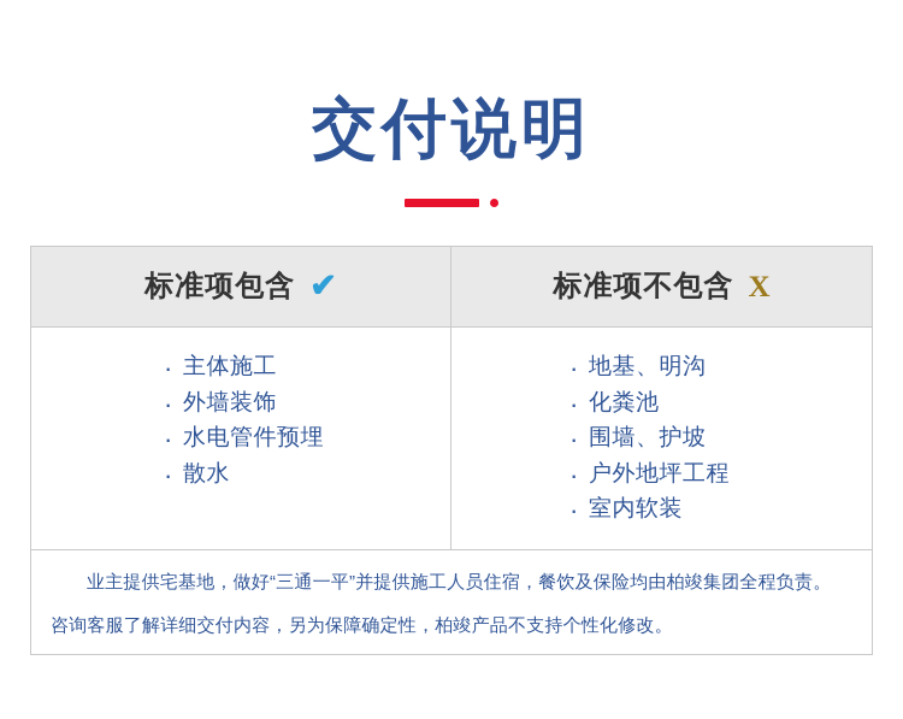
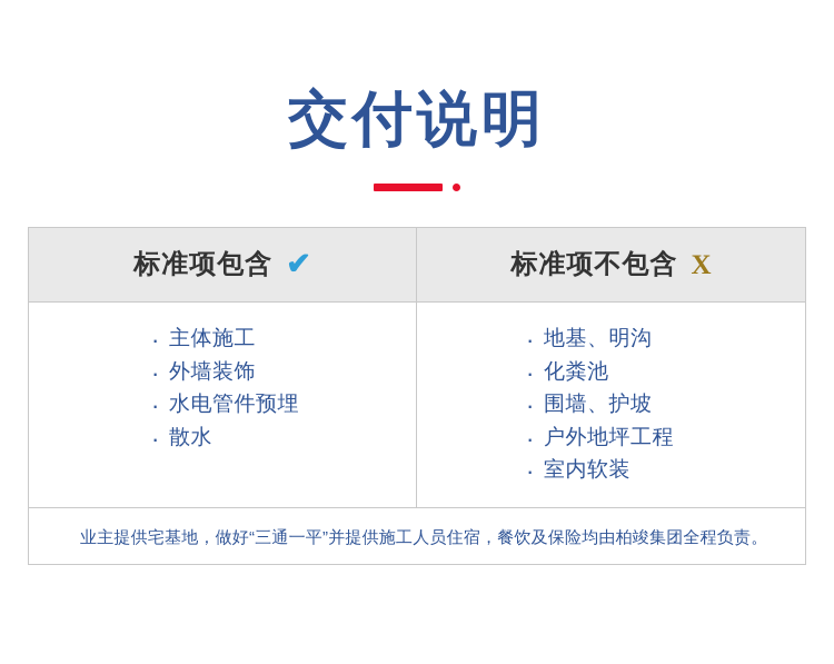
  交付说明
  标准项包含
  ✔
  标准项不包含
  X
  主体施工
  外墙装饰
  水电管件预埋
  散水
  地基、明沟
  化粪池
  围墙、护坡
  户外地坪工程
  室内软装
  业主提供宅基地，做好“三通一平”并提供施工人员住宿，餐饮及保险均由柏竣集团全程负责。
- 咨询客服了解详细交付内容，另为保障确定性，柏竣产品不支持个性化修改。
